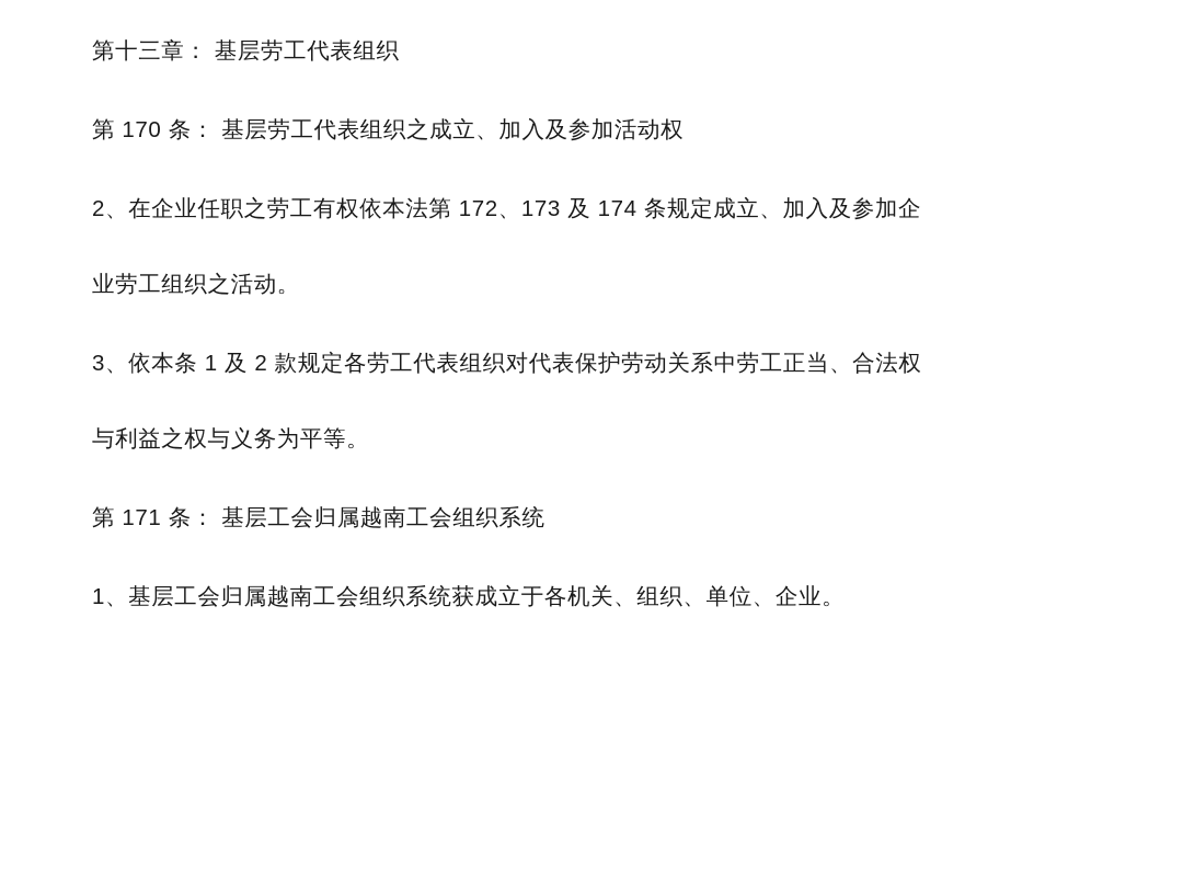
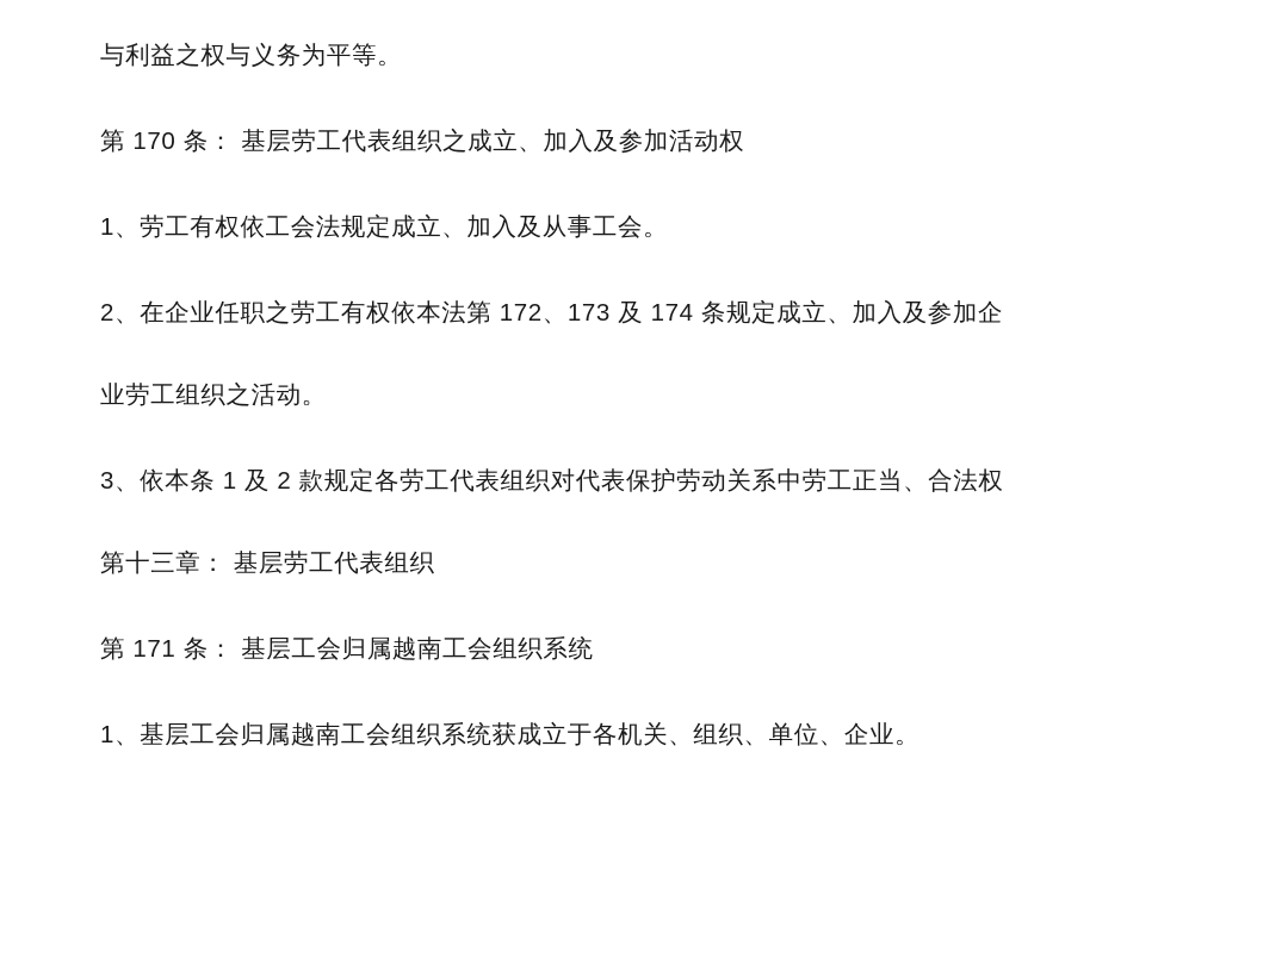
- 第十三章： 基层劳工代表组织
+ 与利益之权与义务为平等。
  第 170 条： 基层劳工代表组织之成立、加入及参加活动权
+ 1、劳工有权依工会法规定成立、加入及从事工会。
  2、在企业任职之劳工有权依本法第 172、173 及 174 条规定成立、加入及参加企
  业劳工组织之活动。
  3、依本条 1 及 2 款规定各劳工代表组织对代表保护劳动关系中劳工正当、合法权
- 与利益之权与义务为平等。
+ 第十三章： 基层劳工代表组织
  第 171 条： 基层工会归属越南工会组织系统
  1、基层工会归属越南工会组织系统获成立于各机关、组织、单位、企业。
